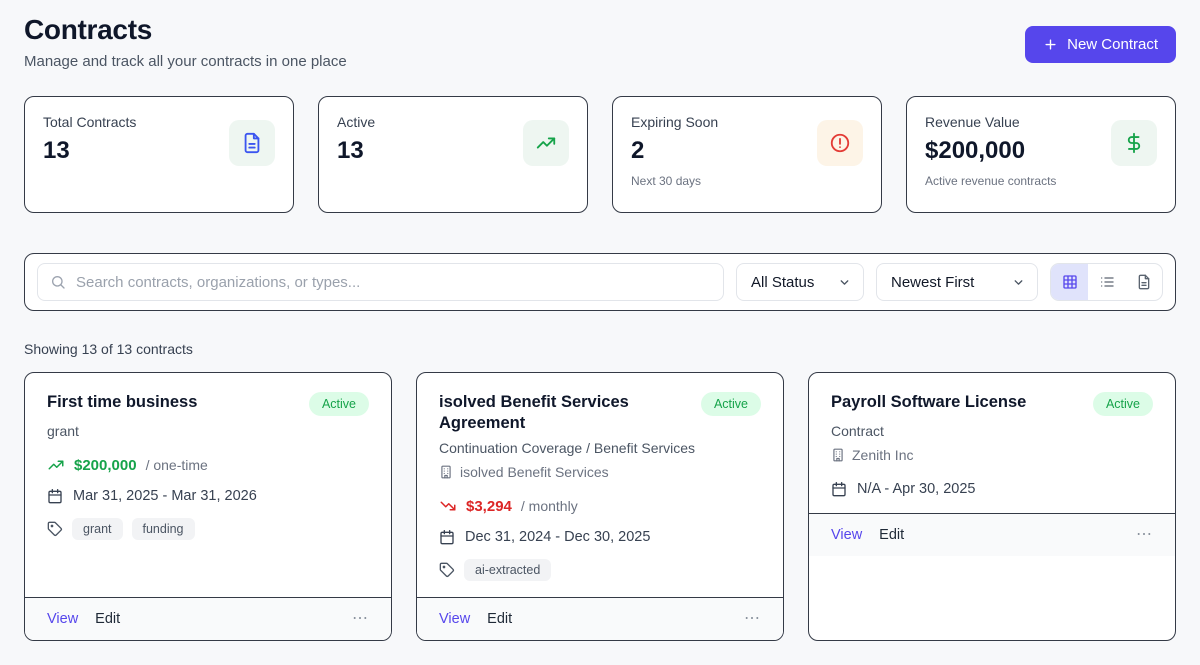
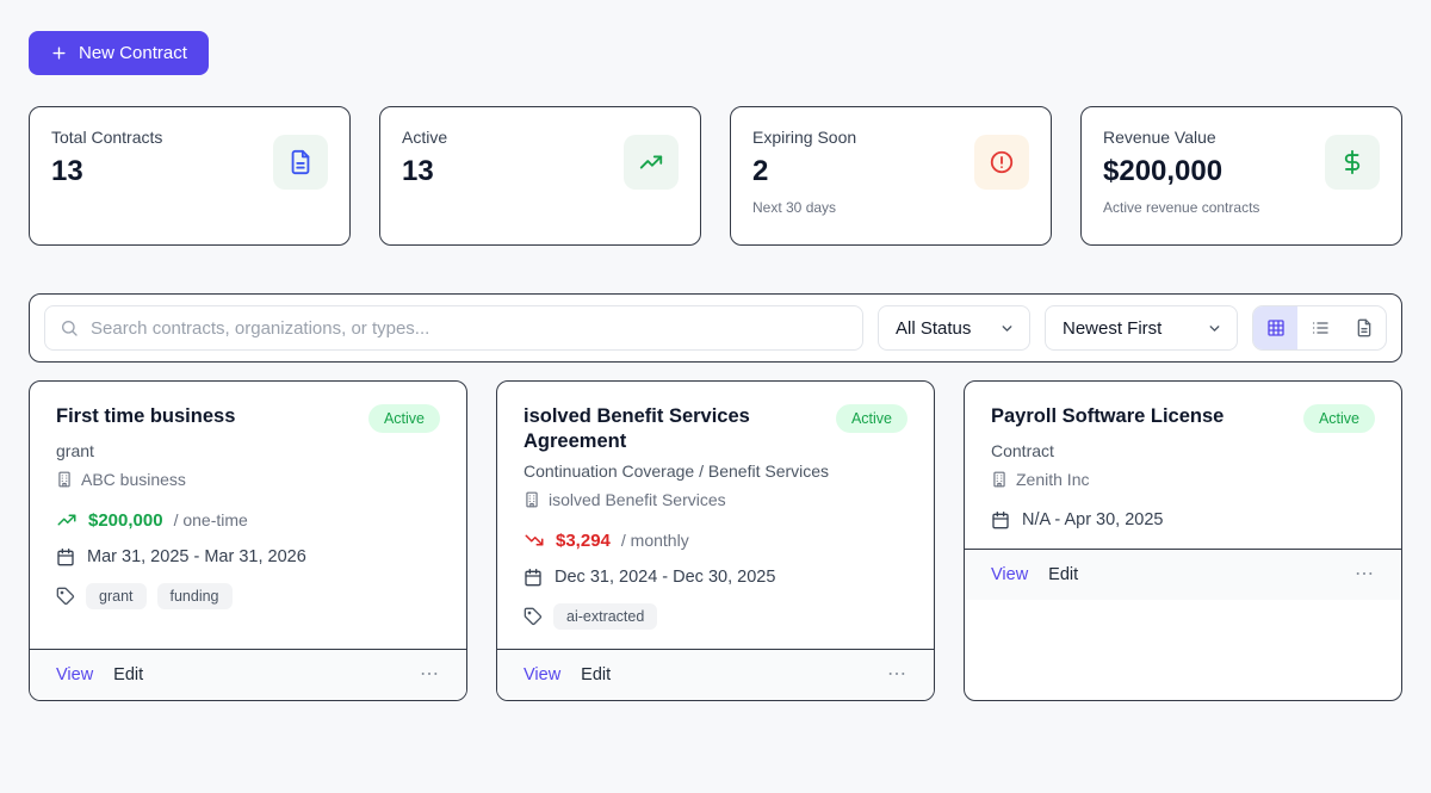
- Contracts
- Manage and track all your contracts in one place
  New Contract
  Total Contracts
  13
  Active
  13
  Expiring Soon
  2
  Next 30 days
  Revenue Value
  $200,000
  Active revenue contracts
  Search contracts, organizations, or types...
  All Status
  Newest First
- Showing 13 of 13 contracts
  First time business
  Active
  grant
+ ABC business
  $200,000
  / one-time
  Mar 31, 2025 - Mar 31, 2026
  grant
  funding
  View
  Edit
  ⋯
  isolved Benefit Services Agreement
  Active
  Continuation Coverage / Benefit Services
  isolved Benefit Services
  $3,294
  / monthly
  Dec 31, 2024 - Dec 30, 2025
  ai-extracted
  View
  Edit
  ⋯
  Payroll Software License
  Active
  Contract
  Zenith Inc
  N/A - Apr 30, 2025
  View
  Edit
  ⋯
